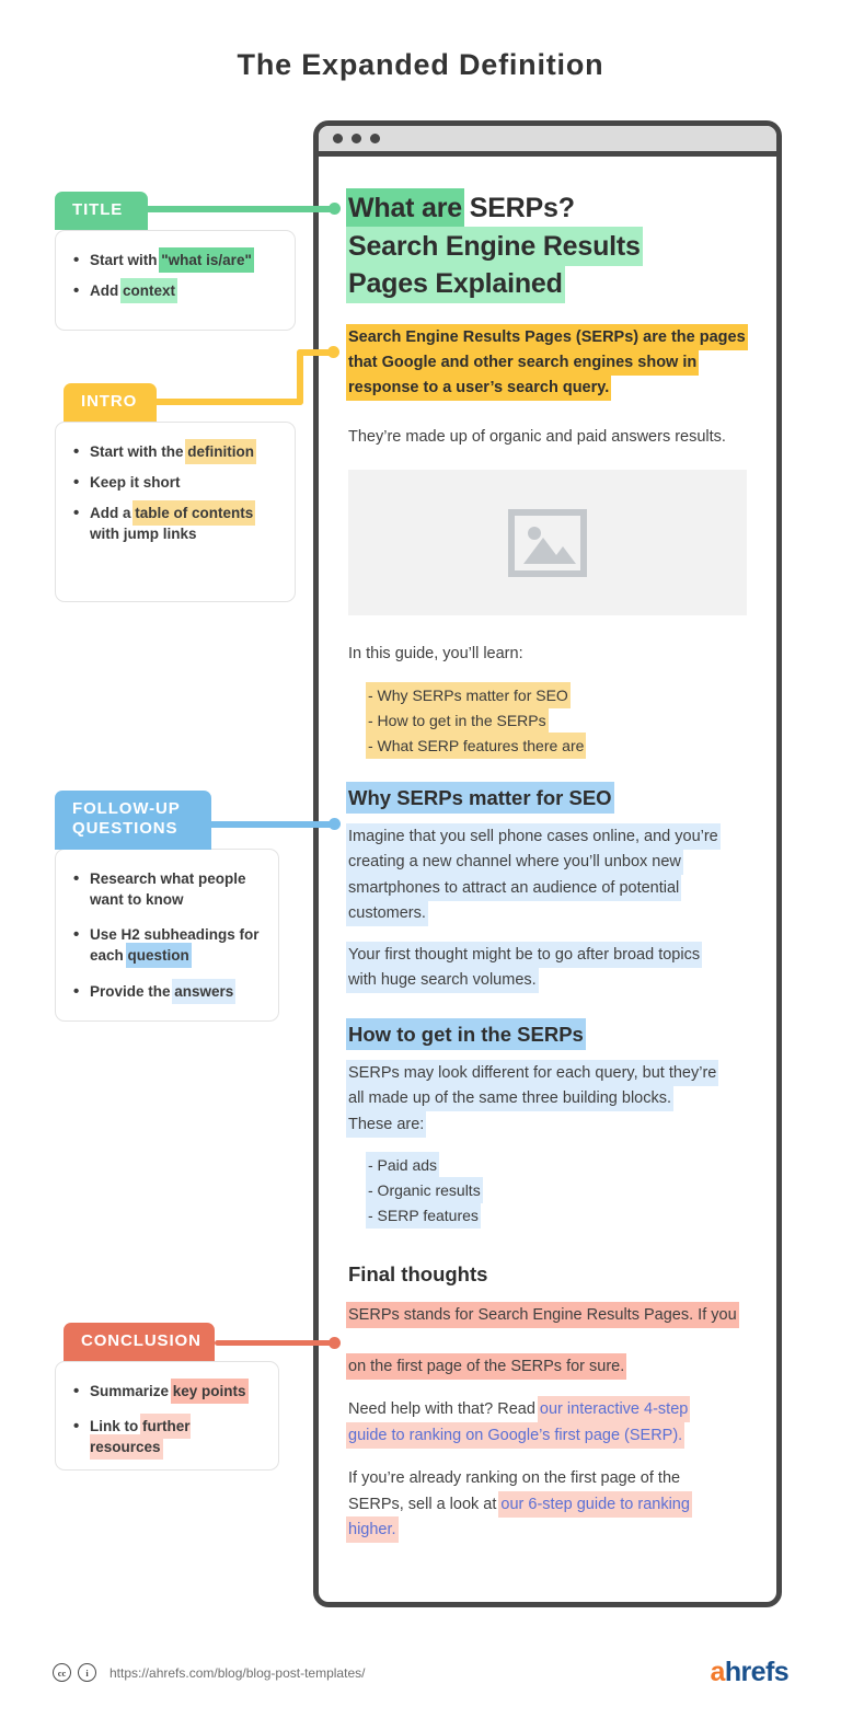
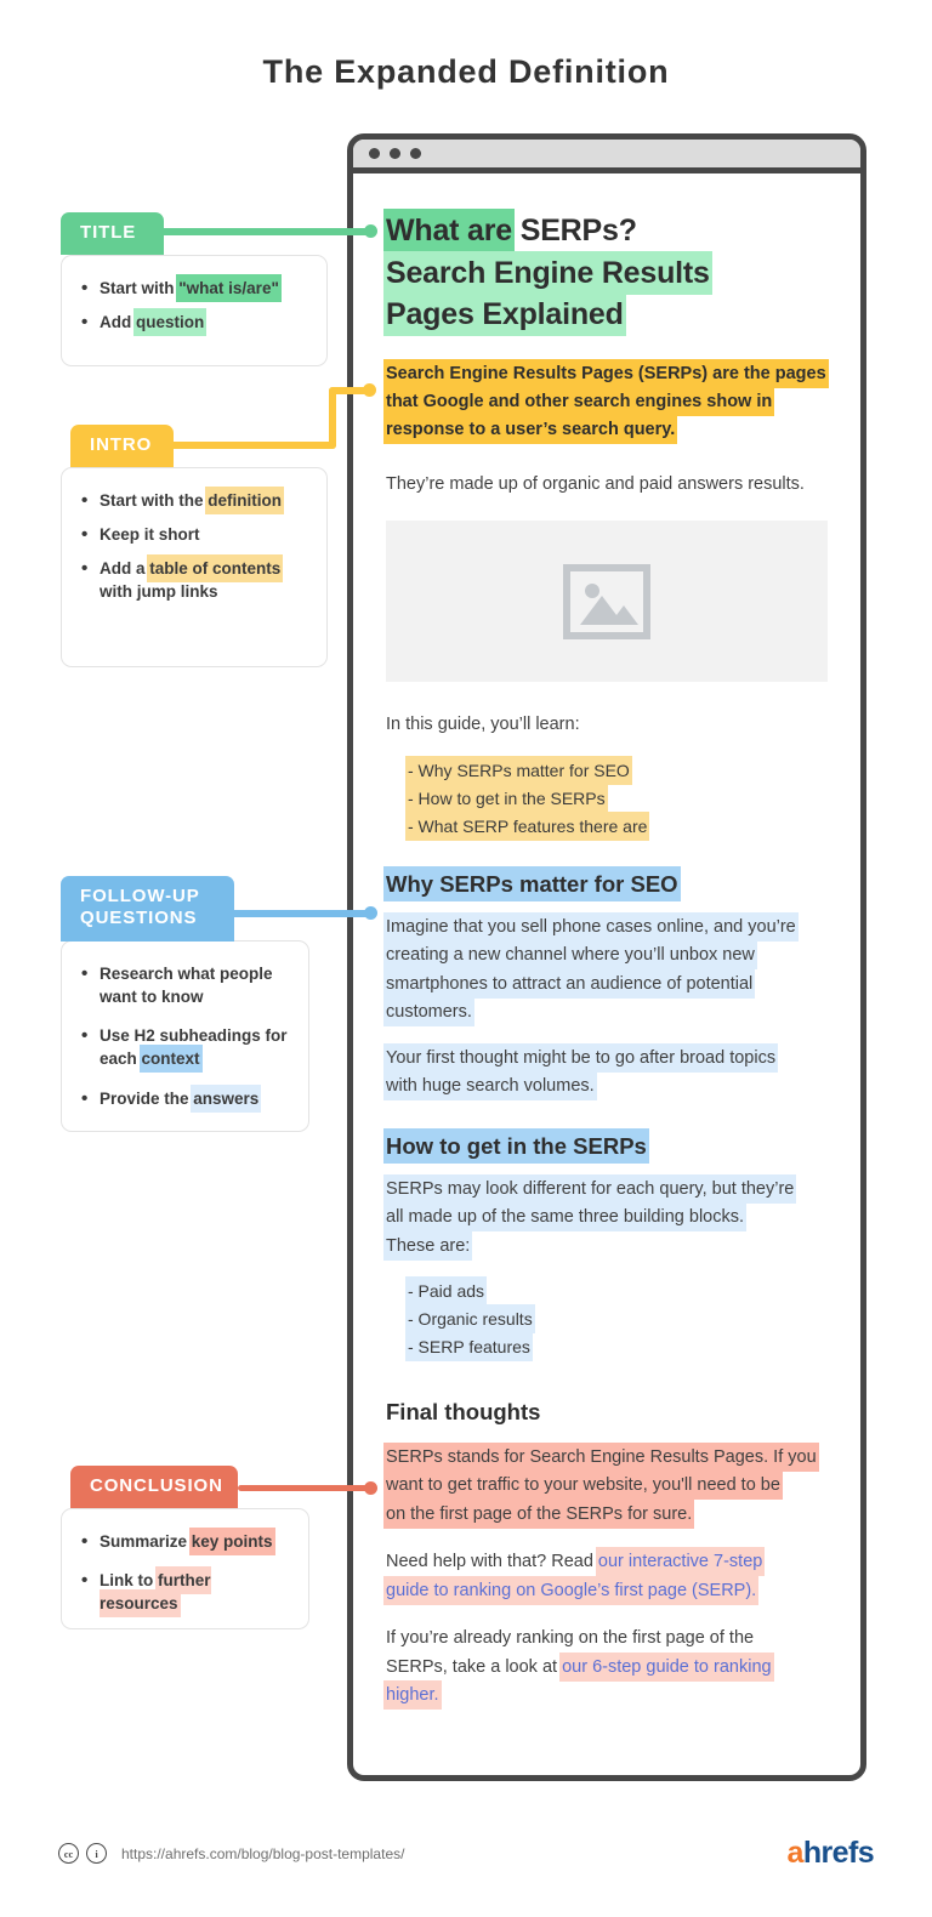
  The Expanded Definition
  TITLE
  Start with "what is/are"
- Add context
+ Add question
  INTRO
  Start with the definition
  Keep it short
  Add a table of contents with jump links
  FOLLOW-UP
  QUESTIONS
  Research what people want to know
- Use H2 subheadings for each question
+ Use H2 subheadings for each context
  Provide the answers
  CONCLUSION
  Summarize key points
  Link to further resources
  What are SERPs?
  Search Engine Results
  Pages Explained
  Search Engine Results Pages (SERPs) are the pages
  that Google and other search engines show in
  response to a user’s search query.
  They’re made up of organic and paid answers results.
  In this guide, you’ll learn:
  - Why SERPs matter for SEO
  - How to get in the SERPs
  - What SERP features there are
  Why SERPs matter for SEO
  Imagine that you sell phone cases online, and you’re
  creating a new channel where you’ll unbox new
  smartphones to attract an audience of potential
  customers.
  Your first thought might be to go after broad topics
  with huge search volumes.
  How to get in the SERPs
  SERPs may look different for each query, but they’re
  all made up of the same three building blocks.
  These are:
  - Paid ads
  - Organic results
  - SERP features
  Final thoughts
  SERPs stands for Search Engine Results Pages. If you
+ want to get traffic to your website, you'll need to be
  on the first page of the SERPs for sure.
- Need help with that? Read our interactive 4-step
+ Need help with that? Read our interactive 7-step
  guide to ranking on Google’s first page (SERP).
  If you’re already ranking on the first page of the
- SERPs, sell a look at our 6-step guide to ranking
+ SERPs, take a look at our 6-step guide to ranking
  higher.
  cc
  i
  https://ahrefs.com/blog/blog-post-templates/
  ahrefs
